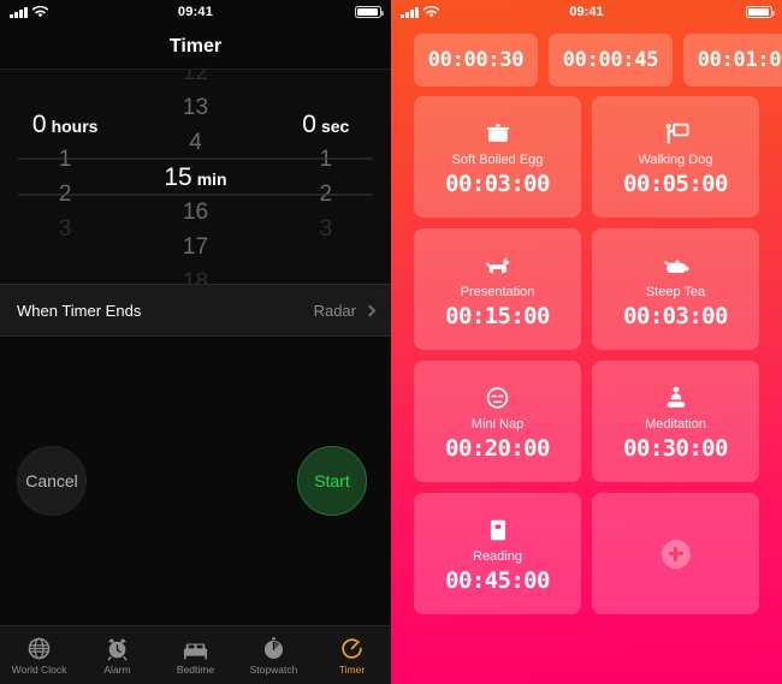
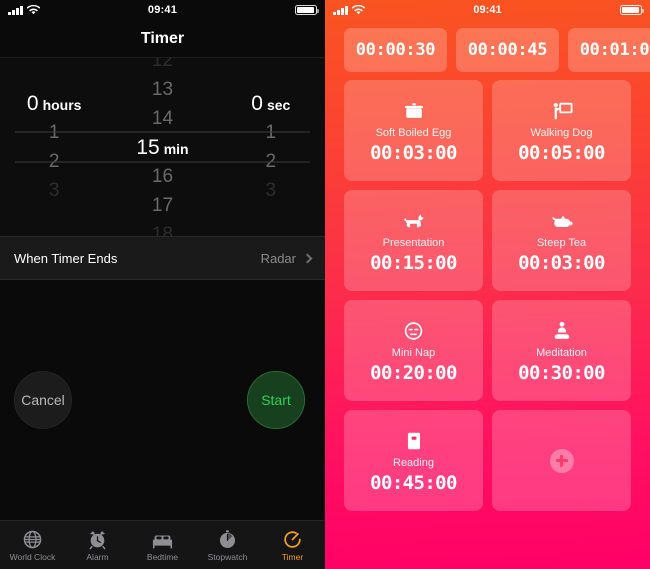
  09:41
  Timer
  0
  hours
  1
  2
  3
  12
  13
- 4
+ 14
  15
  min
  16
  17
  18
  0
  sec
  1
  2
  3
  When Timer Ends
  Radar
  Cancel
  Start
  World Clock
  Alarm
  Bedtime
  Stopwatch
  Timer
  09:41
  00:00:30
  00:00:45
  00:01:0
  Soft Boiled Egg
  00:03:00
  Walking Dog
  00:05:00
  Presentation
  00:15:00
  Steep Tea
  00:03:00
  Mini Nap
  00:20:00
  Meditation
  00:30:00
  Reading
  00:45:00
